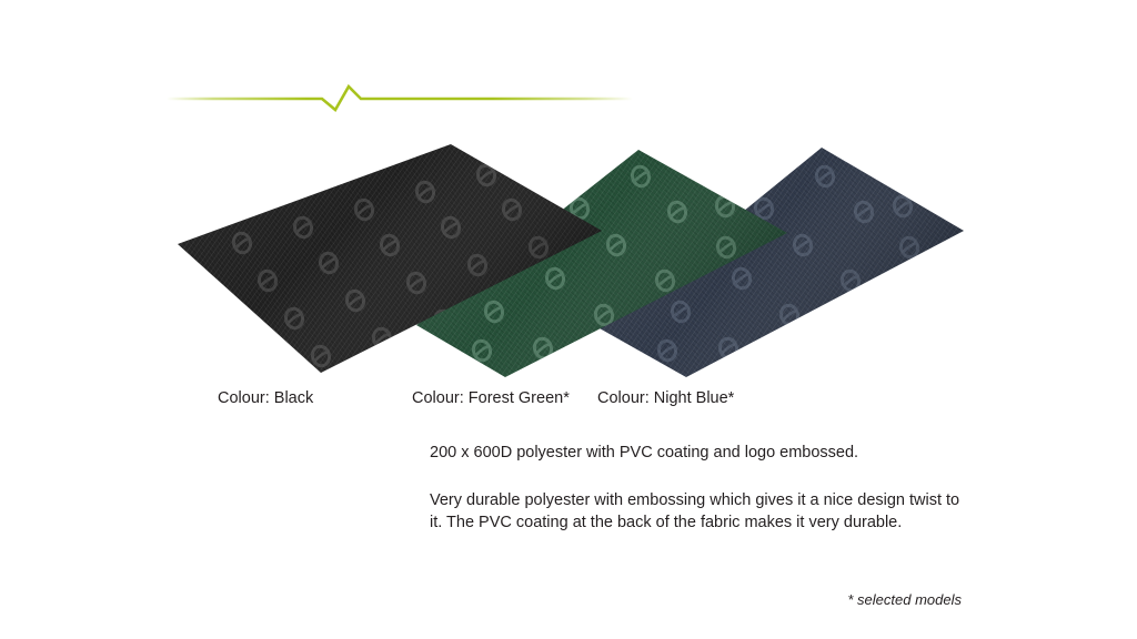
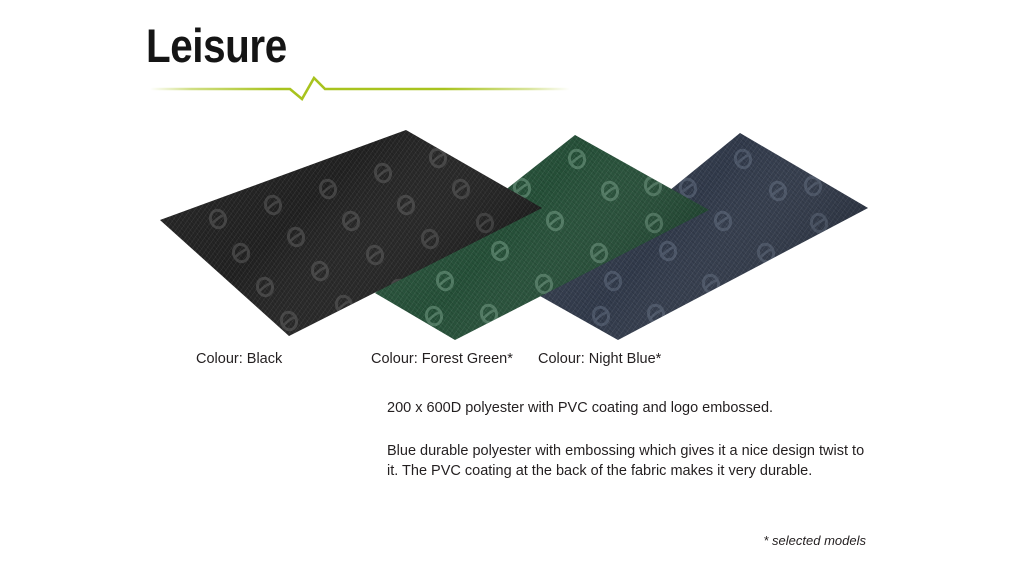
+ Leisure
  Colour: Black
  Colour: Forest Green*
  Colour: Night Blue*
  200 x 600D polyester with PVC coating and logo embossed.
- Very durable polyester with embossing which gives it a nice design twist to it. The PVC coating at the back of the fabric makes it very durable.
+ Blue durable polyester with embossing which gives it a nice design twist to it. The PVC coating at the back of the fabric makes it very durable.
  * selected models
